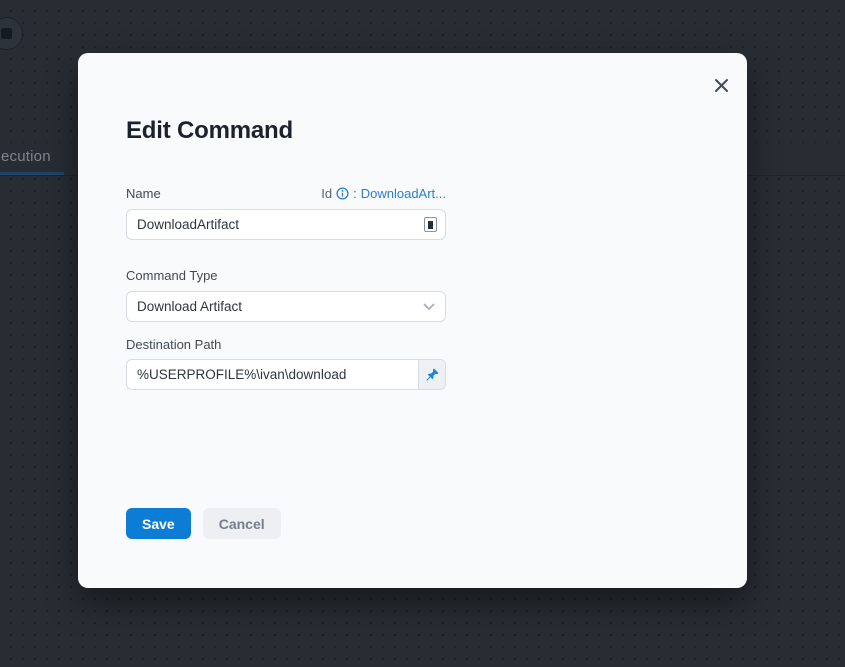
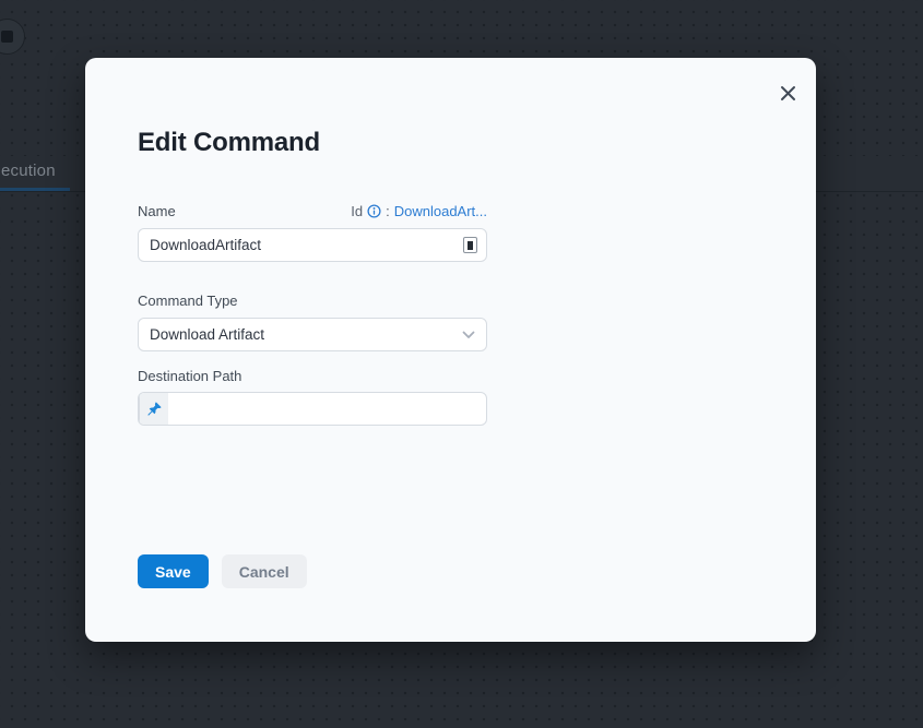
  ecution
  Edit Command
  Name
  Id
  :
  DownloadArt...
  DownloadArtifact
  Command Type
  Download Artifact
  Destination Path
- %USERPROFILE%\ivan\download
  Save
  Cancel
